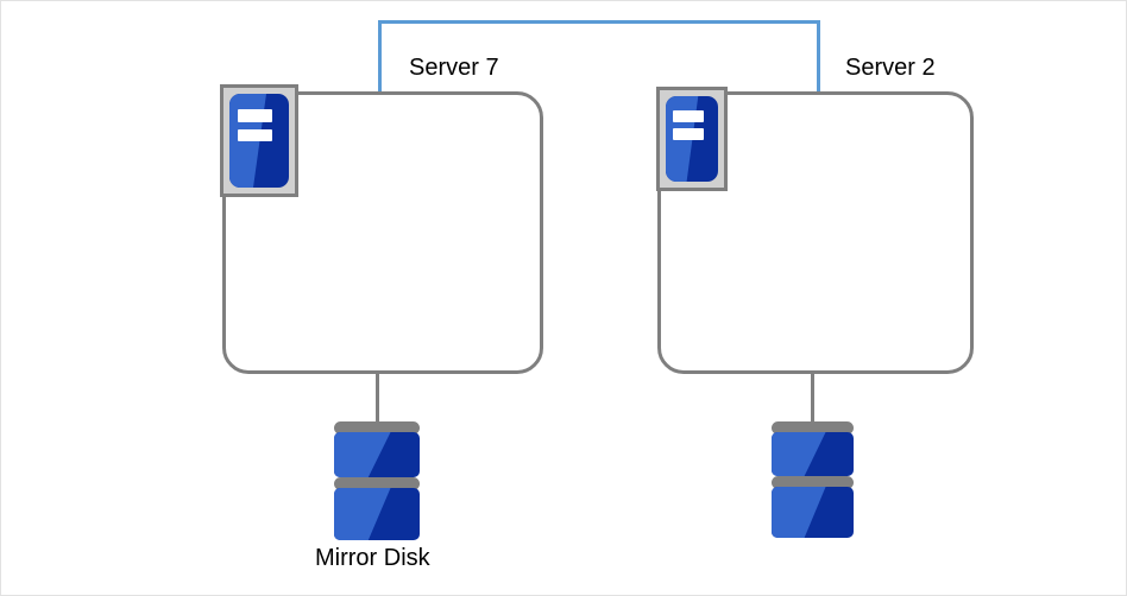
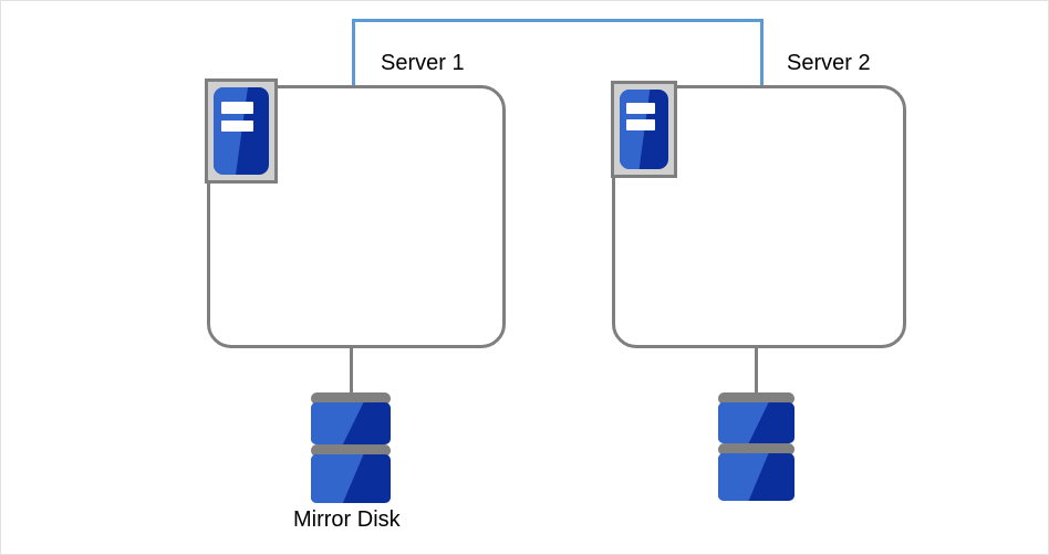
- Server 7
+ Server 1
  Mirror Disk
  Server 2
